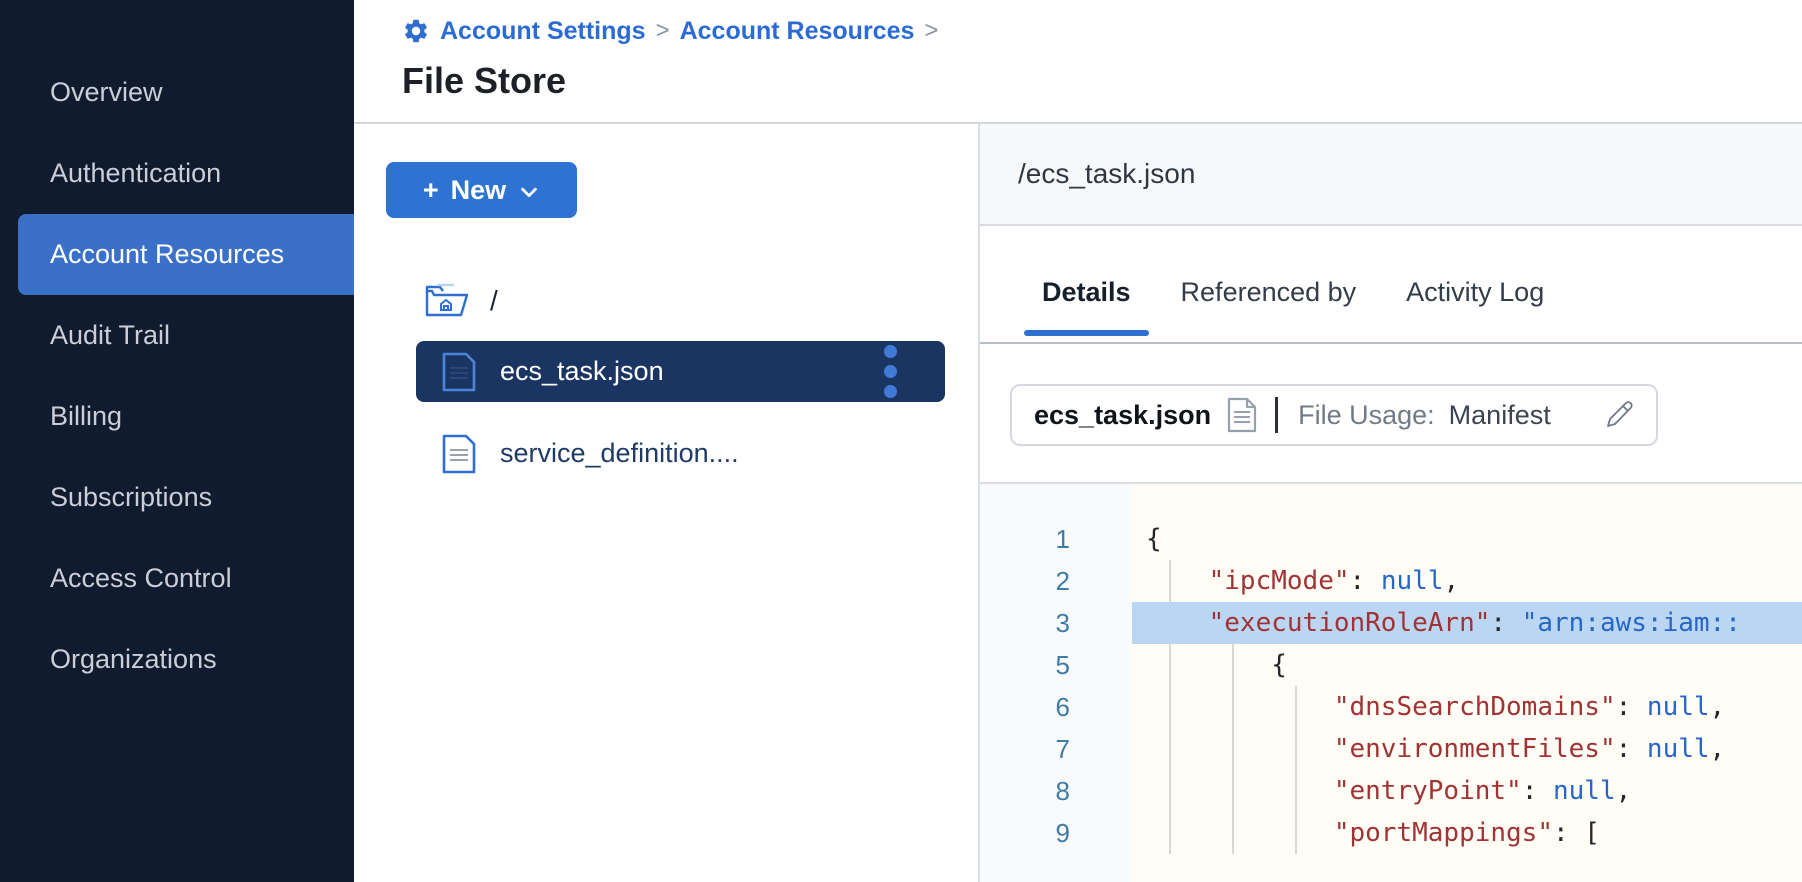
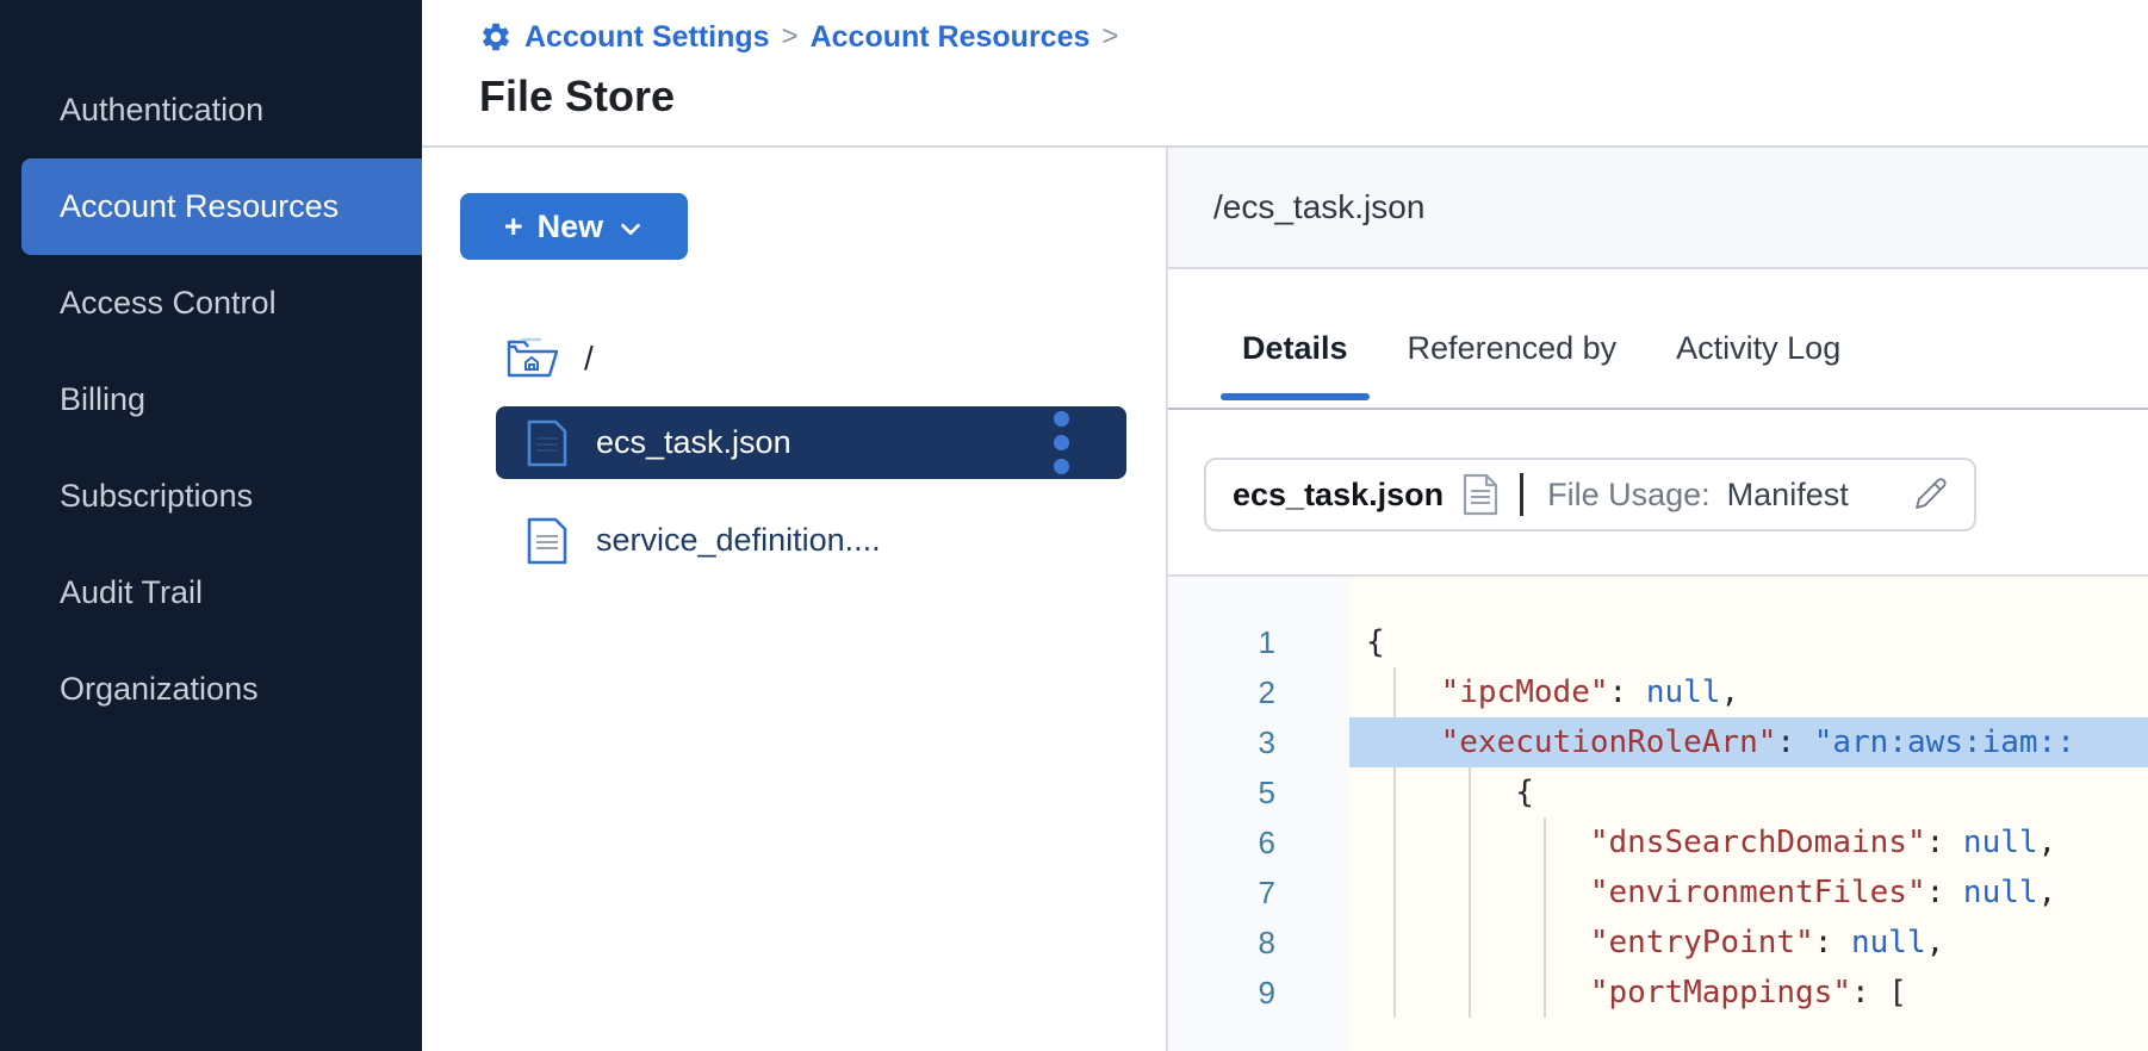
- Overview
  Authentication
  Account Resources
- Audit Trail
+ Access Control
  Billing
  Subscriptions
- Access Control
+ Audit Trail
  Organizations
  Account Settings
  >
  Account Resources
  >
  File Store
  +
  New
  /
  ecs_task.json
  service_definition....
  /ecs_task.json
  Details
  Referenced by
  Activity Log
  ecs_task.json
  File Usage:
  Manifest
  1
  2
  3
  5
  6
  7
  8
  9
  {
  "ipcMode": null,
  "executionRoleArn": "arn:aws:iam::
  {
  "dnsSearchDomains": null,
  "environmentFiles": null,
  "entryPoint": null,
  "portMappings": [
